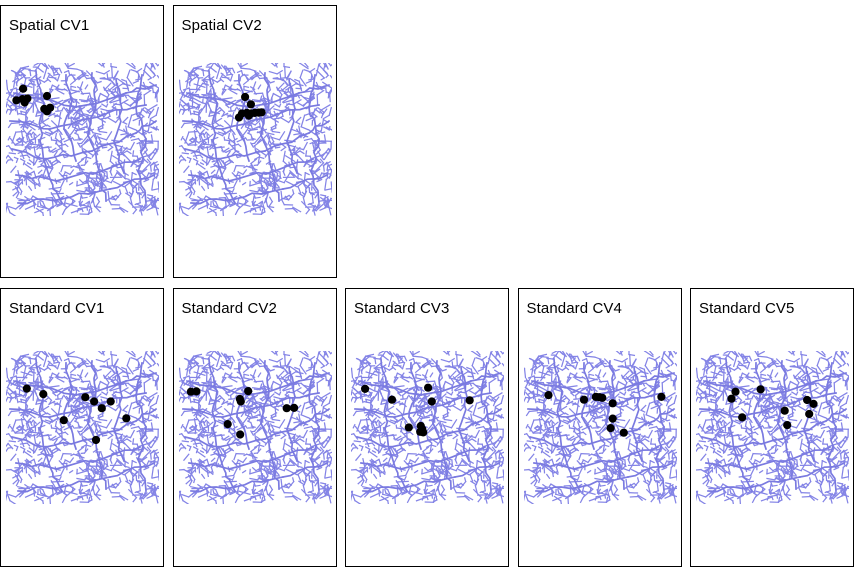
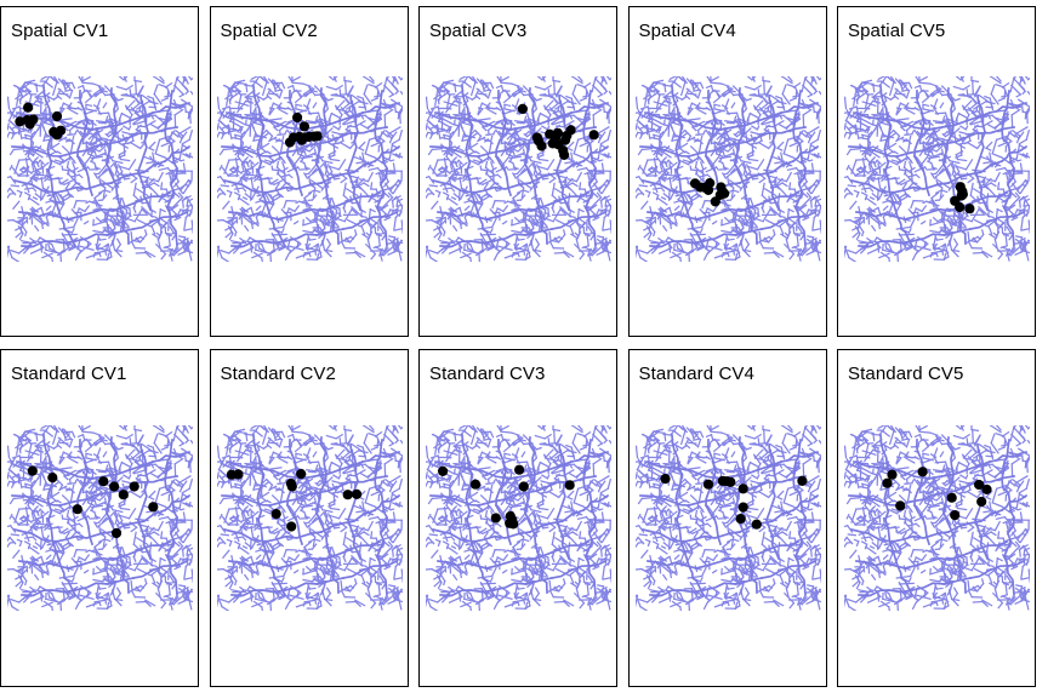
  Spatial CV1
  Spatial CV2
+ Spatial CV3
+ Spatial CV4
+ Spatial CV5
  Standard CV1
  Standard CV2
  Standard CV3
  Standard CV4
  Standard CV5
